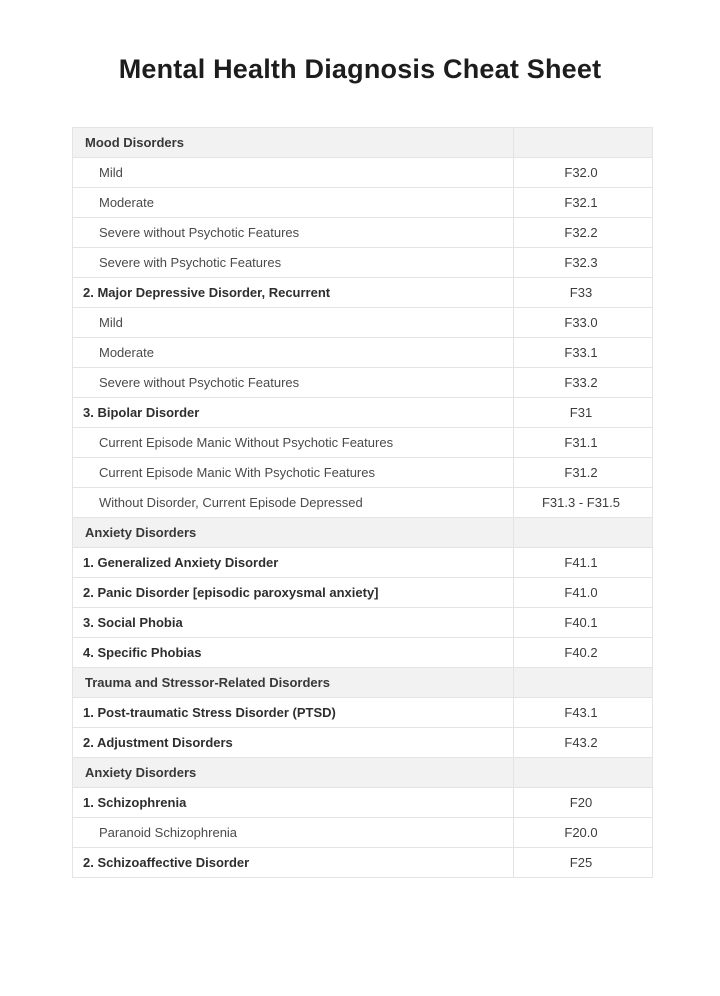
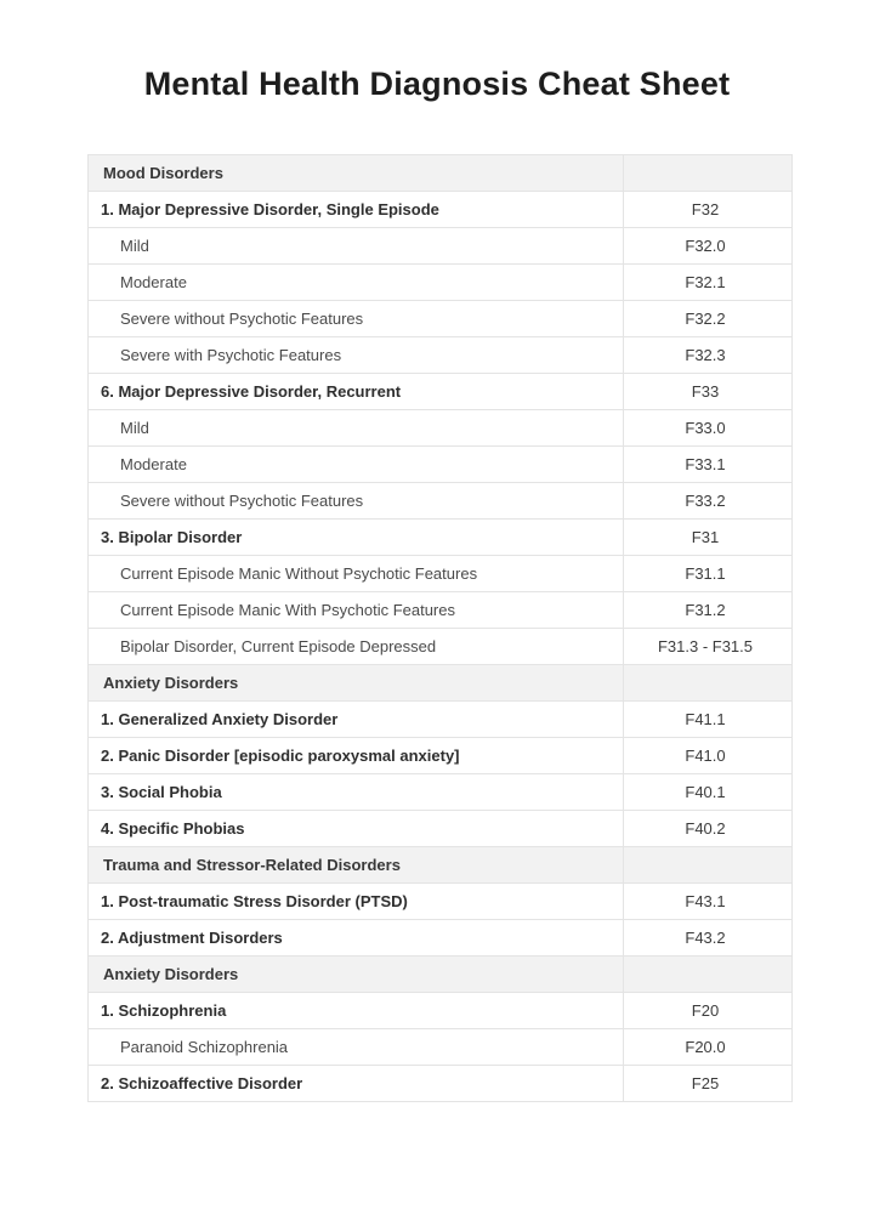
  Mental Health Diagnosis Cheat Sheet
  Mood Disorders
+ 1. Major Depressive Disorder, Single Episode	F32
  Mild	F32.0
  Moderate	F32.1
  Severe without Psychotic Features	F32.2
  Severe with Psychotic Features	F32.3
- 2. Major Depressive Disorder, Recurrent	F33
+ 6. Major Depressive Disorder, Recurrent	F33
  Mild	F33.0
  Moderate	F33.1
  Severe without Psychotic Features	F33.2
  3. Bipolar Disorder	F31
  Current Episode Manic Without Psychotic Features	F31.1
  Current Episode Manic With Psychotic Features	F31.2
- Without Disorder, Current Episode Depressed	F31.3 - F31.5
+ Bipolar Disorder, Current Episode Depressed	F31.3 - F31.5
  Anxiety Disorders
  1. Generalized Anxiety Disorder	F41.1
  2. Panic Disorder [episodic paroxysmal anxiety]	F41.0
  3. Social Phobia	F40.1
  4. Specific Phobias	F40.2
  Trauma and Stressor-Related Disorders
  1. Post-traumatic Stress Disorder (PTSD)	F43.1
  2. Adjustment Disorders	F43.2
  Anxiety Disorders
  1. Schizophrenia	F20
  Paranoid Schizophrenia	F20.0
  2. Schizoaffective Disorder	F25
